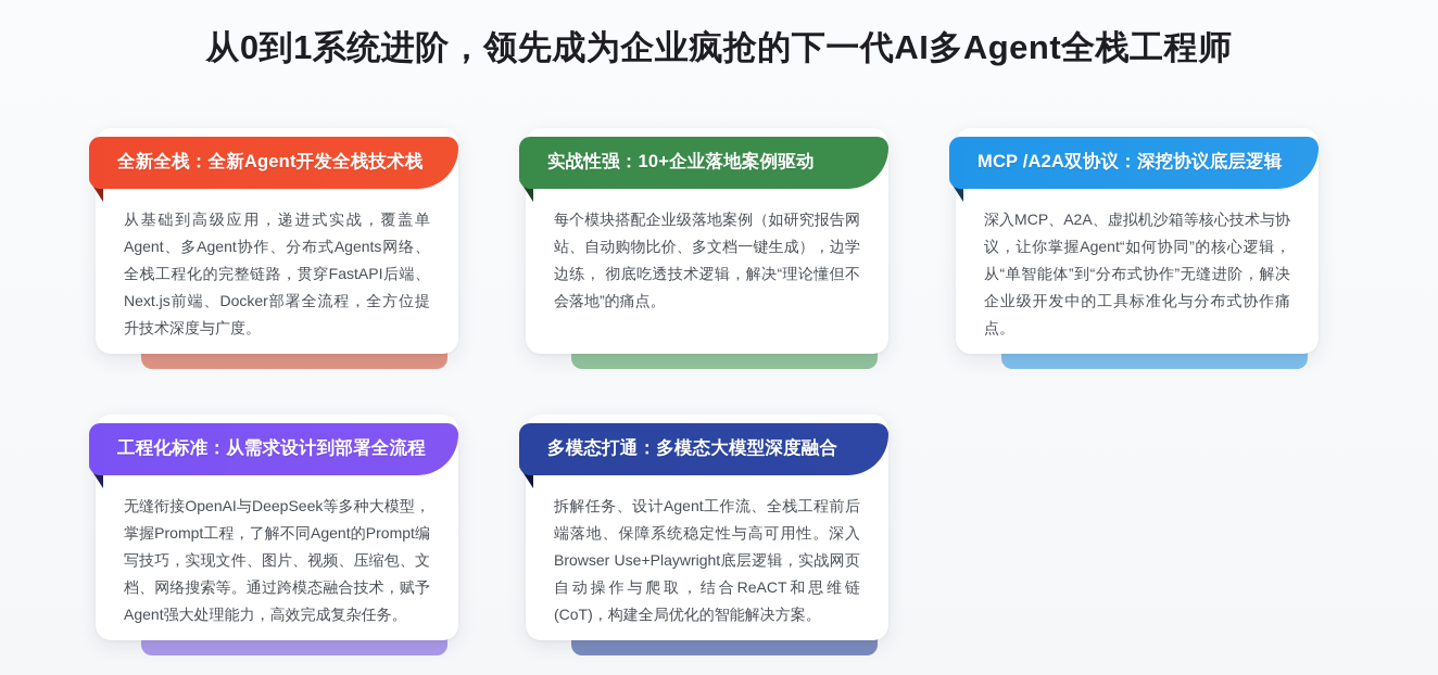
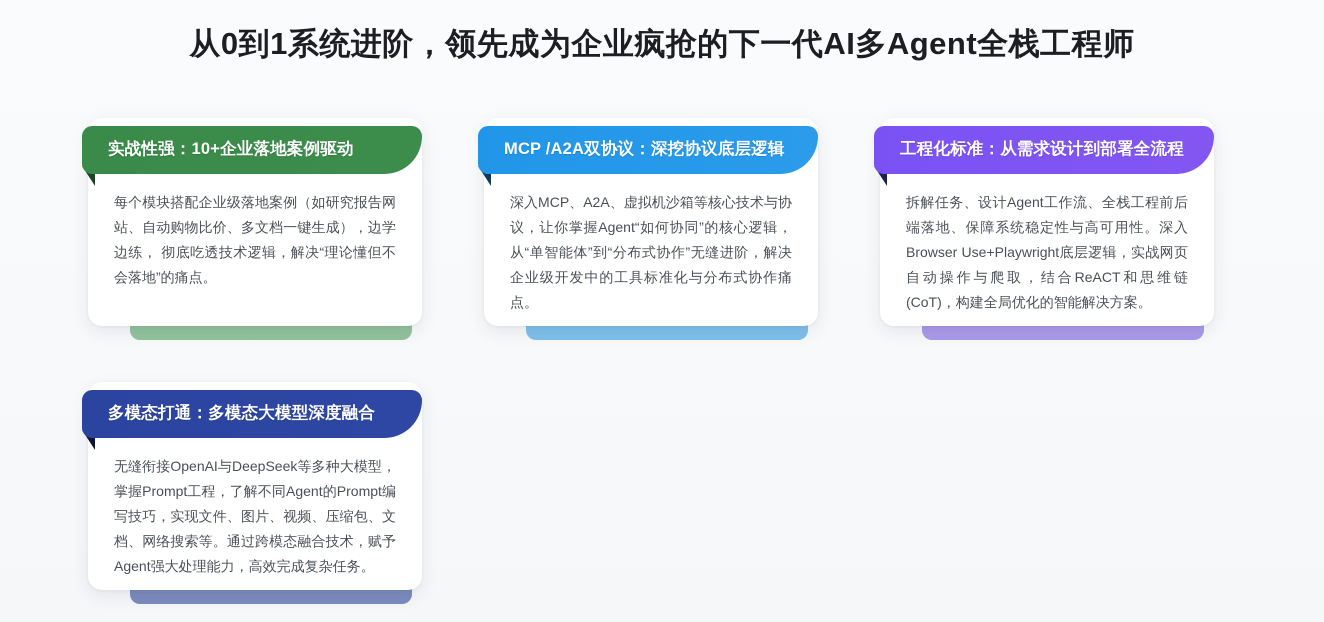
  从0到1系统进阶，领先成为企业疯抢的下一代AI多Agent全栈工程师
- 全新全栈：全新Agent开发全栈技术栈
- 从基础到高级应用，递进式实战，覆盖单Agent、多Agent协作、分布式Agents网络、全栈工程化的完整链路，贯穿FastAPI后端、Next.js前端、Docker部署全流程，全方位提升技术深度与广度。
  实战性强：10+企业落地案例驱动
  每个模块搭配企业级落地案例（如研究报告网站、自动购物比价、多文档一键生成），边学边练， 彻底吃透技术逻辑，解决“理论懂但不会落地”的痛点。
  MCP /A2A双协议：深挖协议底层逻辑
  深入MCP、A2A、虚拟机沙箱等核心技术与协议，让你掌握Agent“如何协同”的核心逻辑，从“单智能体”到“分布式协作”无缝进阶，解决企业级开发中的工具标准化与分布式协作痛点。
  工程化标准：从需求设计到部署全流程
- 无缝衔接OpenAI与DeepSeek等多种大模型，掌握Prompt工程，了解不同Agent的Prompt编写技巧，实现文件、图片、视频、压缩包、文档、网络搜索等。通过跨模态融合技术，赋予Agent强大处理能力，高效完成复杂任务。
+ 拆解任务、设计Agent工作流、全栈工程前后端落地、保障系统稳定性与高可用性。深入Browser Use+Playwright底层逻辑，实战网页自动操作与爬取，结合ReACT和思维链(CoT)，构建全局优化的智能解决方案。
  多模态打通：多模态大模型深度融合
- 拆解任务、设计Agent工作流、全栈工程前后端落地、保障系统稳定性与高可用性。深入Browser Use+Playwright底层逻辑，实战网页自动操作与爬取，结合ReACT和思维链(CoT)，构建全局优化的智能解决方案。
+ 无缝衔接OpenAI与DeepSeek等多种大模型，掌握Prompt工程，了解不同Agent的Prompt编写技巧，实现文件、图片、视频、压缩包、文档、网络搜索等。通过跨模态融合技术，赋予Agent强大处理能力，高效完成复杂任务。
